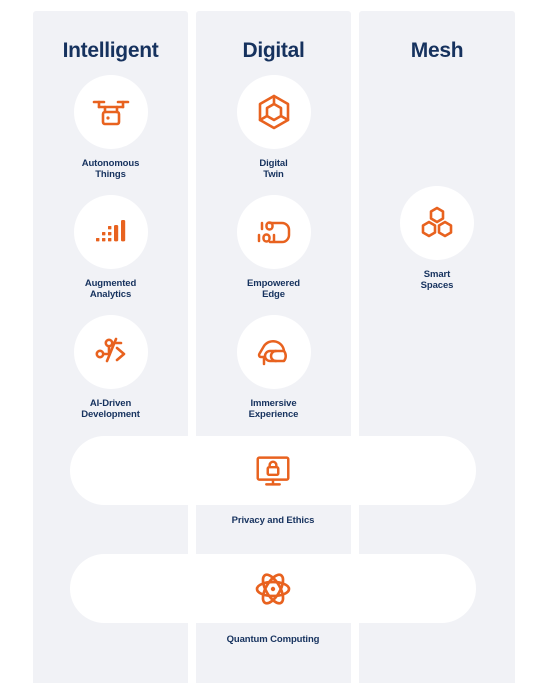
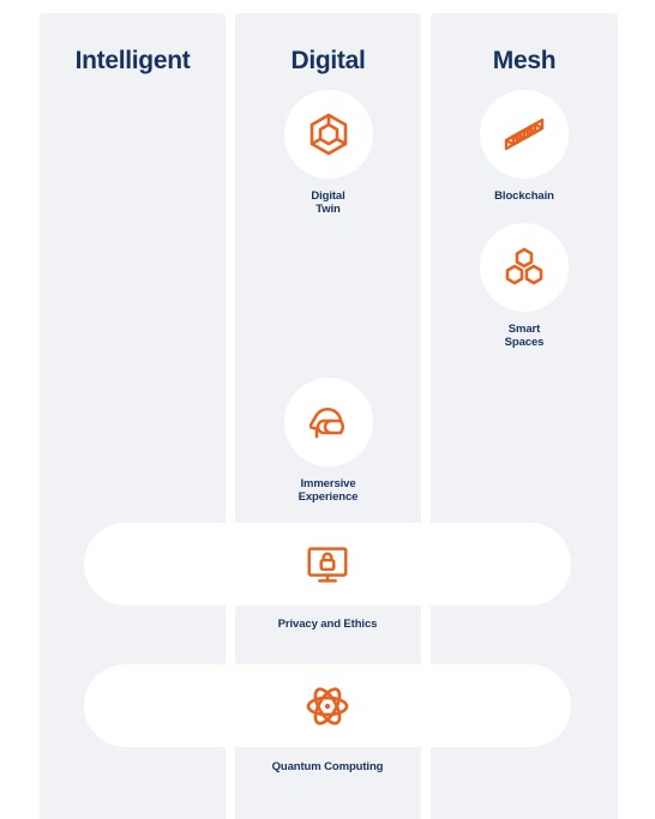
  Intelligent
  Digital
  Mesh
- Autonomous
- Things
- Augmented
- Analytics
- AI-Driven
- Development
  Digital
  Twin
- Empowered
- Edge
  Immersive
  Experience
+ Blockchain
  Smart
  Spaces
  Privacy and Ethics
  Quantum Computing
